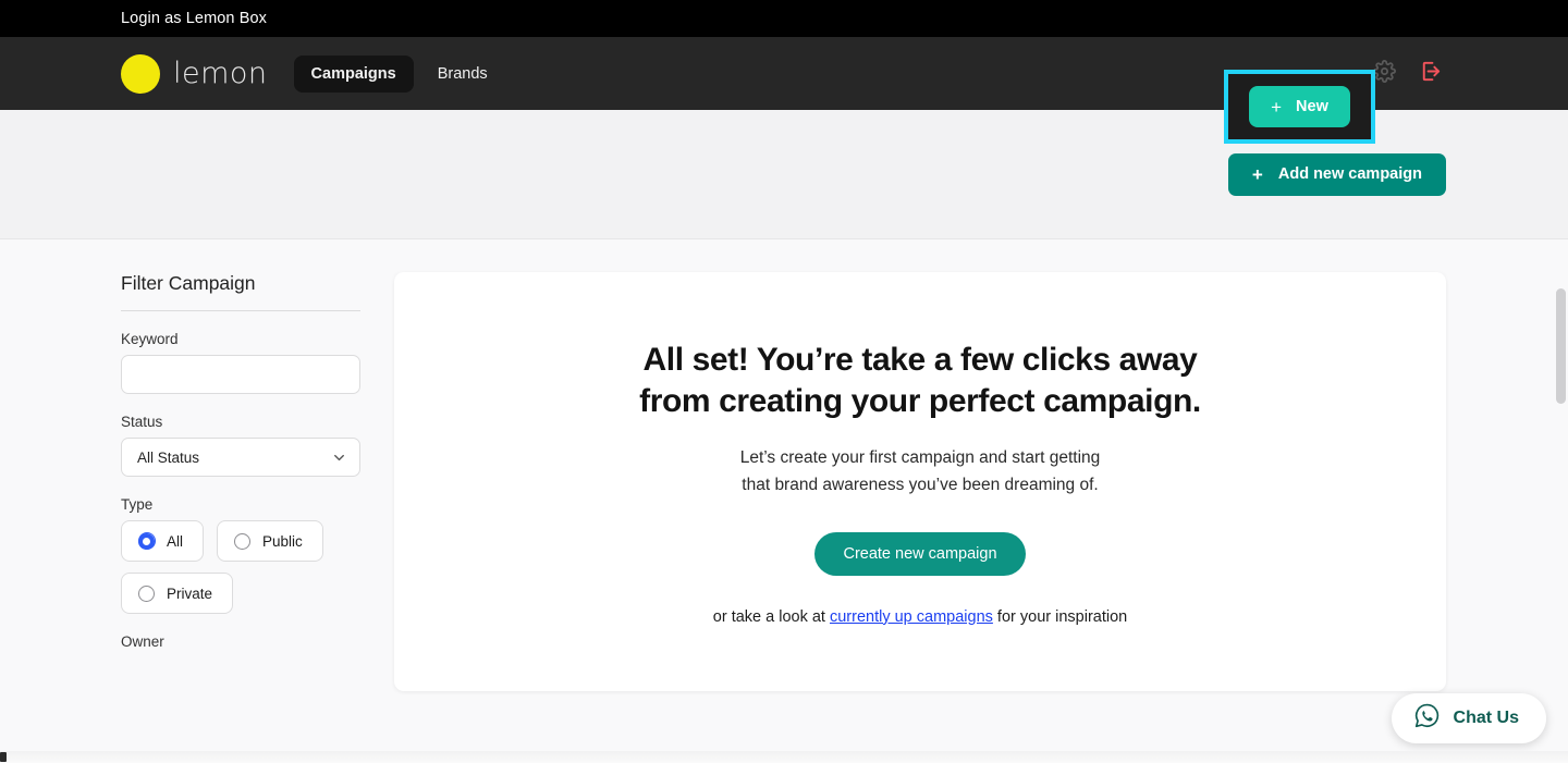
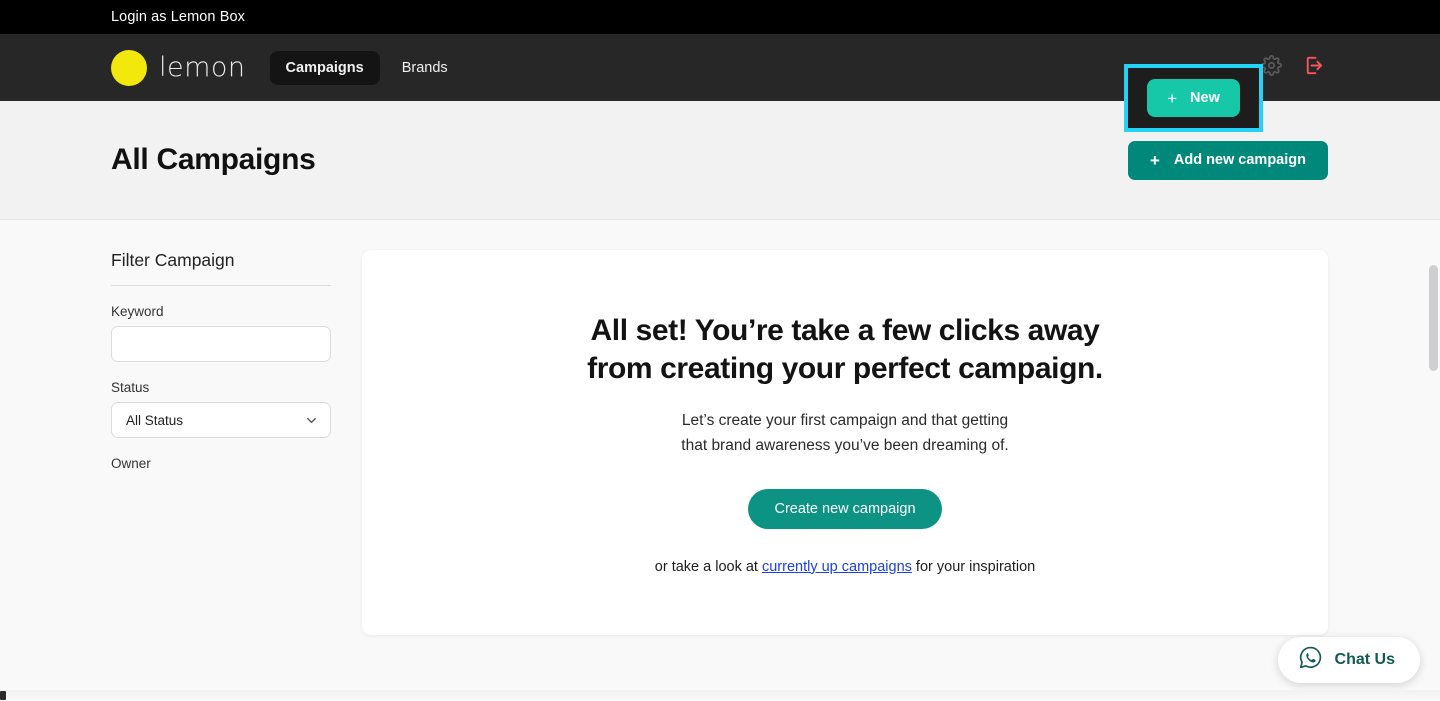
  Login as Lemon Box
  lemon
  Campaigns
  Brands
  +
  New
+ All Campaigns
  +
  Add new campaign
  Filter Campaign
  Keyword
  Status
  All Status
- Type
- All
- Public
- Private
  Owner
  All set! You’re take a few clicks away
  from creating your perfect campaign.
- Let’s create your first campaign and start getting
+ Let’s create your first campaign and that getting
  that brand awareness you’ve been dreaming of.
  Create new campaign
  or take a look at currently up campaigns for your inspiration
  Chat Us
